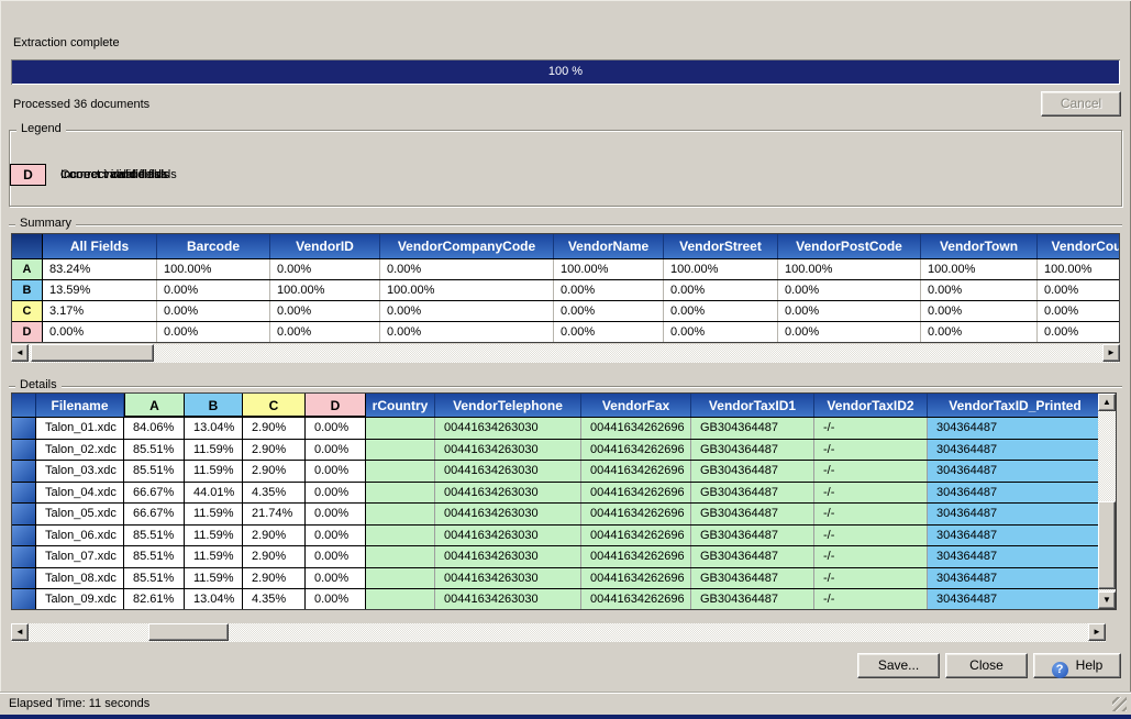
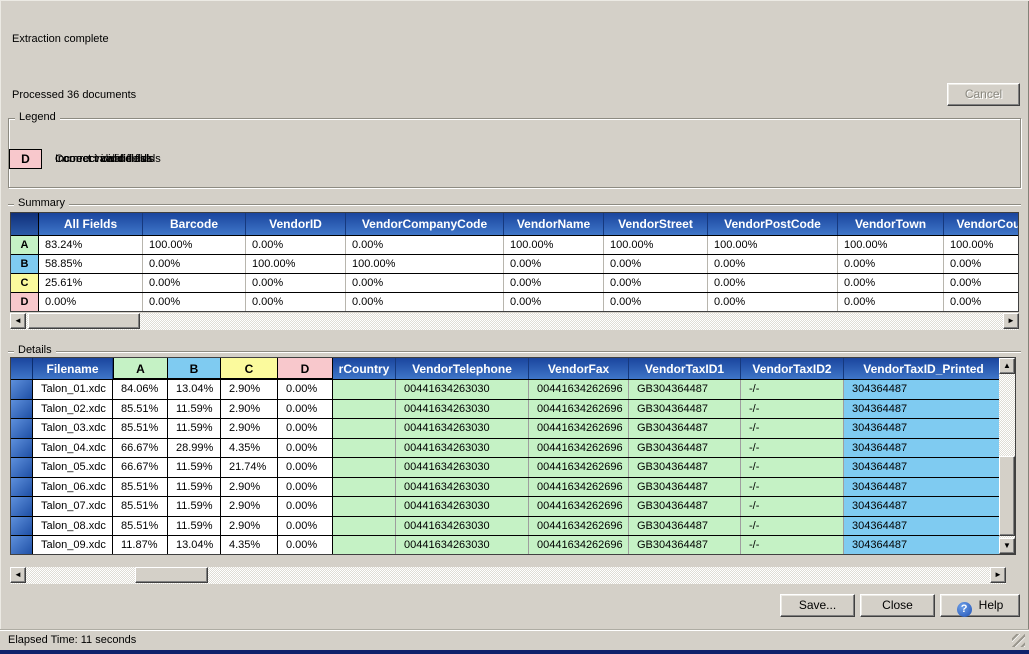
  Extraction complete
- 100 %
  Processed 36 documents
  Cancel
  Legend
  Correct valid fields
  Correct invalid fields
  Incorrect invalid fields
  D
  Incorrect valid fields
  Summary
  All Fields
  Barcode
  VendorID
  VendorCompanyCode
  VendorName
  VendorStreet
  VendorPostCode
  VendorTown
  VendorCou
  A
  83.24%
  100.00%
  0.00%
  0.00%
  100.00%
  100.00%
  100.00%
  100.00%
  100.00%
  B
- 13.59%
+ 58.85%
  0.00%
  100.00%
  100.00%
  0.00%
  0.00%
  0.00%
  0.00%
  0.00%
  C
- 3.17%
+ 25.61%
  0.00%
  0.00%
  0.00%
  0.00%
  0.00%
  0.00%
  0.00%
  0.00%
  D
  0.00%
  0.00%
  0.00%
  0.00%
  0.00%
  0.00%
  0.00%
  0.00%
  0.00%
  ◄
  ►
  Details
  Filename
  A
  B
  C
  D
  rCountry
  VendorTelephone
  VendorFax
  VendorTaxID1
  VendorTaxID2
  VendorTaxID_Printed
  Talon_01.xdc
  84.06%
  13.04%
  2.90%
  0.00%
  00441634263030
  00441634262696
  GB304364487
  -/-
  304364487
  Talon_02.xdc
  85.51%
  11.59%
  2.90%
  0.00%
  00441634263030
  00441634262696
  GB304364487
  -/-
  304364487
  Talon_03.xdc
  85.51%
  11.59%
  2.90%
  0.00%
  00441634263030
  00441634262696
  GB304364487
  -/-
  304364487
  Talon_04.xdc
  66.67%
- 44.01%
+ 28.99%
  4.35%
  0.00%
  00441634263030
  00441634262696
  GB304364487
  -/-
  304364487
  Talon_05.xdc
  66.67%
  11.59%
  21.74%
  0.00%
  00441634263030
  00441634262696
  GB304364487
  -/-
  304364487
  Talon_06.xdc
  85.51%
  11.59%
  2.90%
  0.00%
  00441634263030
  00441634262696
  GB304364487
  -/-
  304364487
  Talon_07.xdc
  85.51%
  11.59%
  2.90%
  0.00%
  00441634263030
  00441634262696
  GB304364487
  -/-
  304364487
  Talon_08.xdc
  85.51%
  11.59%
  2.90%
  0.00%
  00441634263030
  00441634262696
  GB304364487
  -/-
  304364487
  Talon_09.xdc
- 82.61%
+ 11.87%
  13.04%
  4.35%
  0.00%
  00441634263030
  00441634262696
  GB304364487
  -/-
  304364487
  ▲
  ▼
  ◄
  ►
  Save...
  Close
  ? Help
  Elapsed Time: 11 seconds
